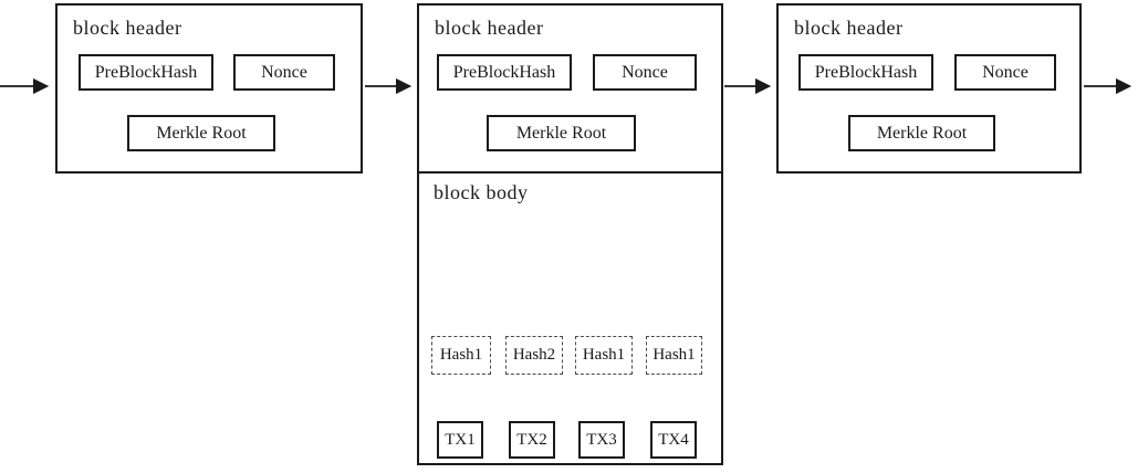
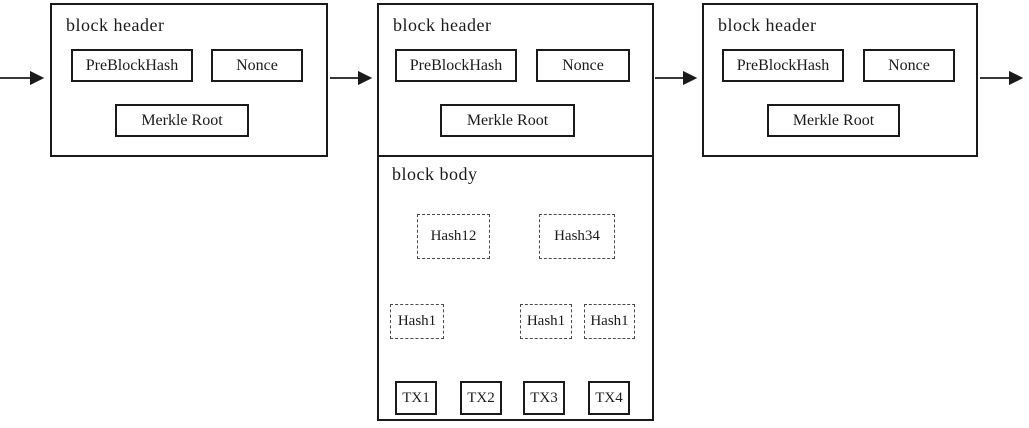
  block header
  PreBlockHash
  Nonce
  Merkle Root
  block header
  PreBlockHash
  Nonce
  Merkle Root
  block body
+ Hash12
+ Hash34
  Hash1
- Hash2
  Hash1
  Hash1
  TX1
  TX2
  TX3
  TX4
  block header
  PreBlockHash
  Nonce
  Merkle Root
